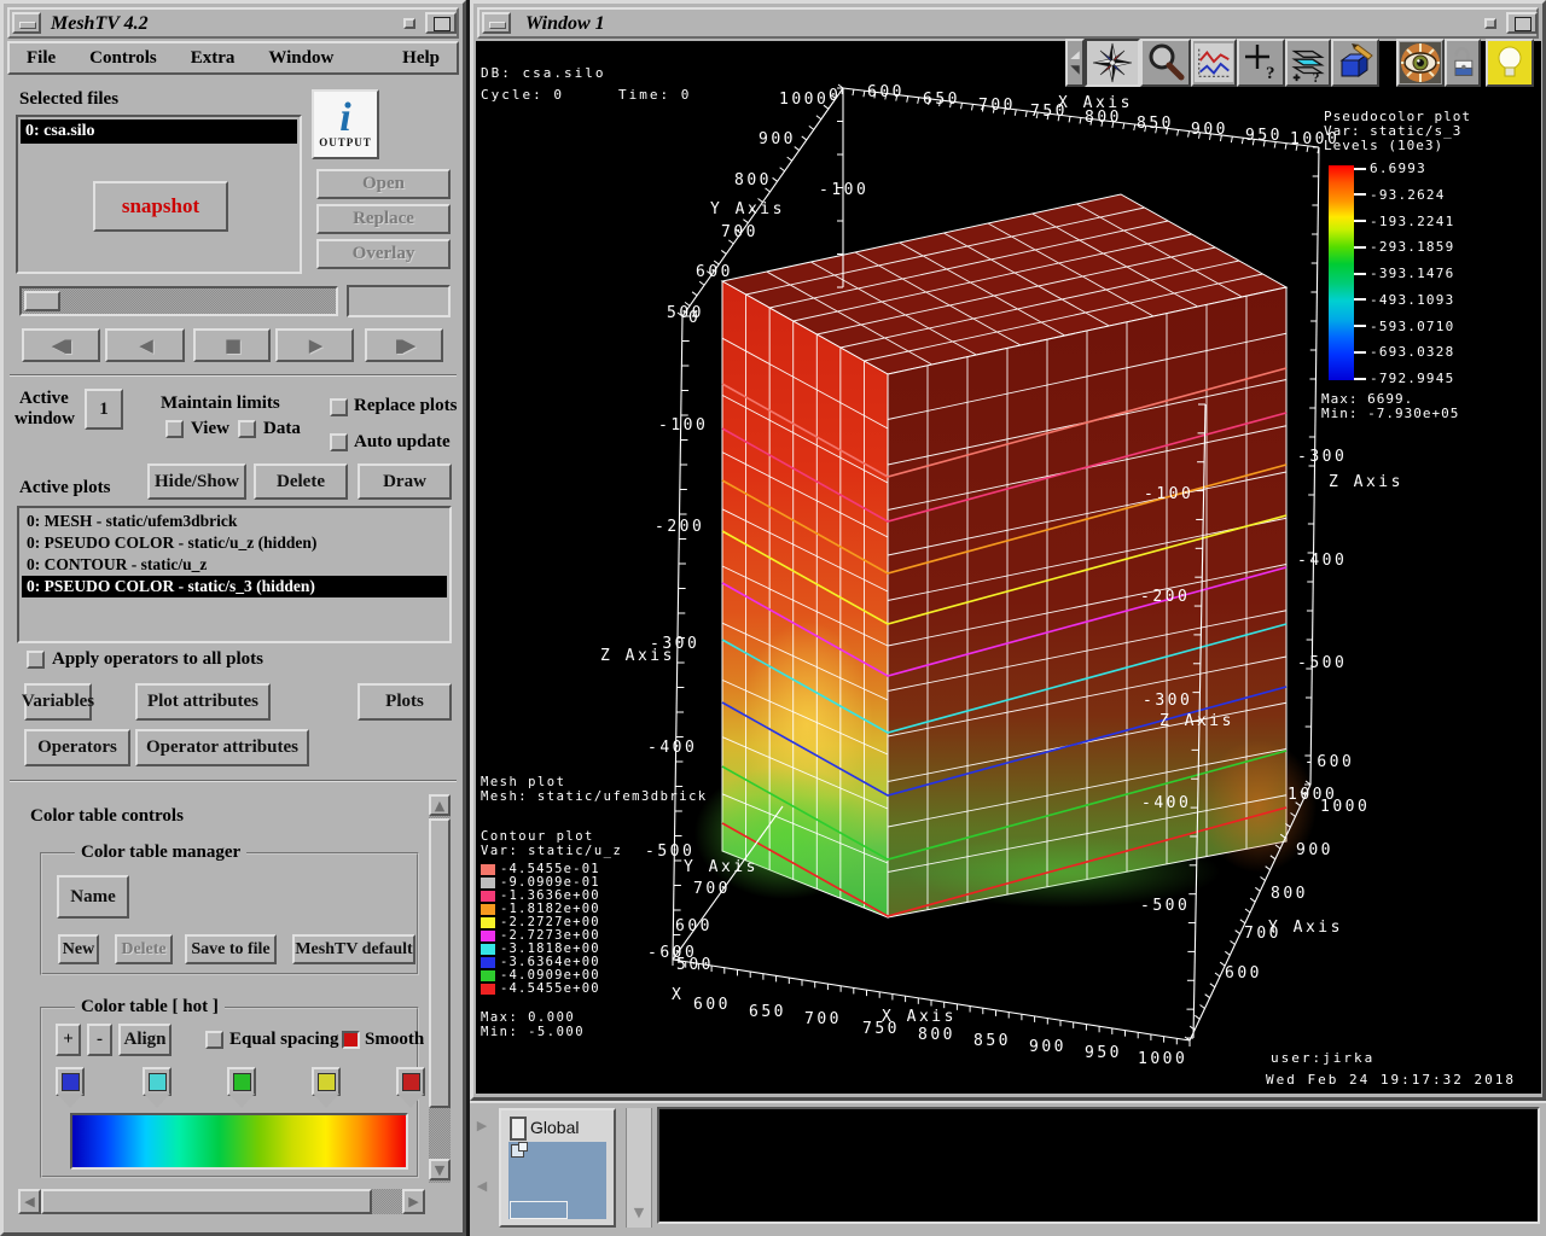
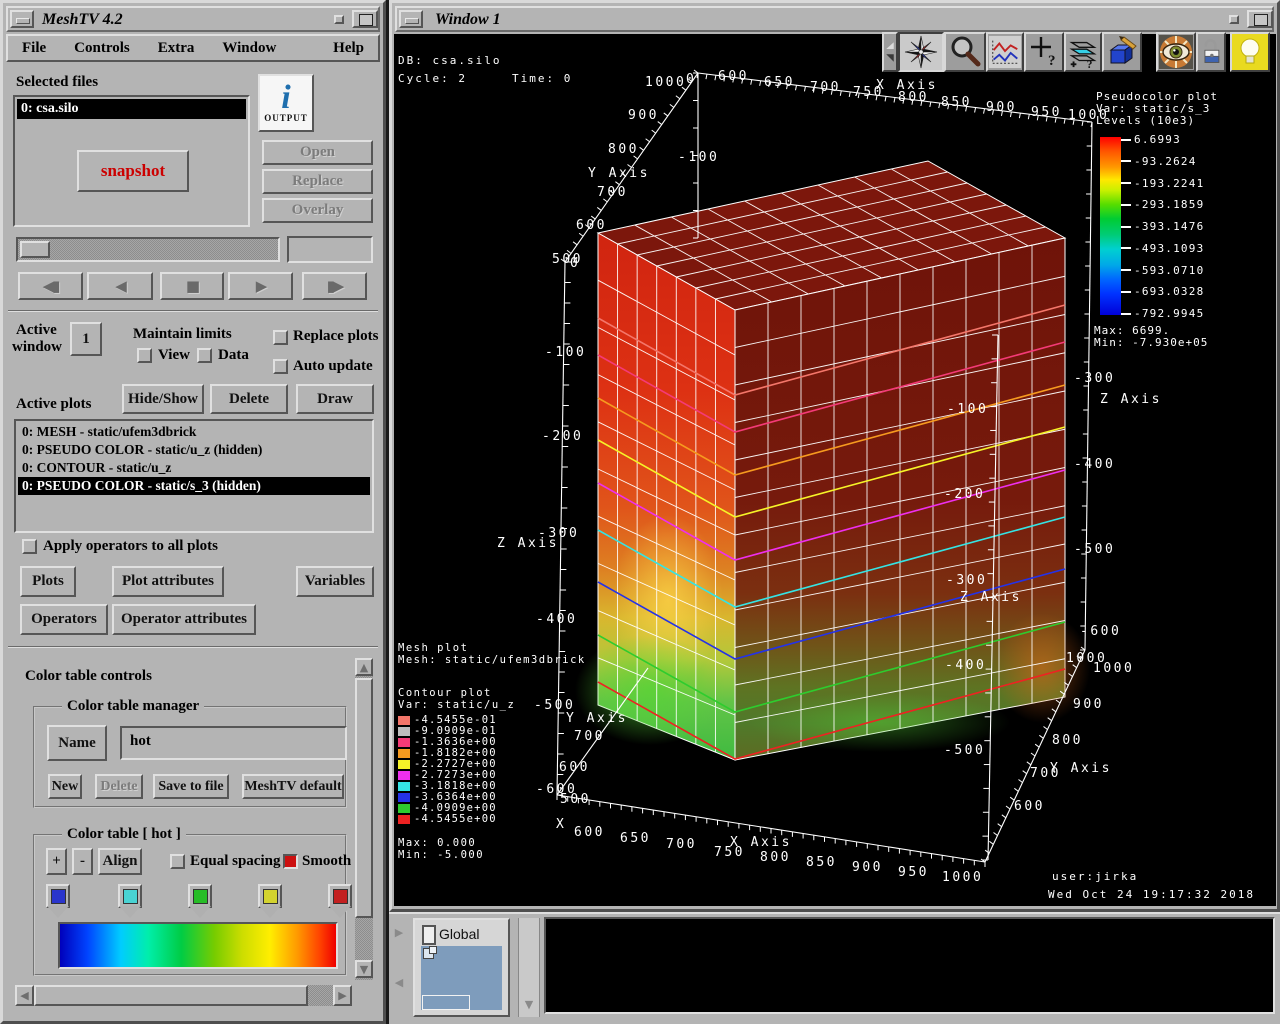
  MeshTV 4.2
  File
  Controls
  Extra
  Window
  Help
  Selected files
  0: csa.silo
  snapshot
  i
  OUTPUT
  Active
  window
  1
  Maintain limits
  View
  Data
  Replace plots
  Auto update
  Active plots
  Hide/Show
  Delete
  Draw
  0: MESH - static/ufem3dbrick
  0: PSEUDO COLOR - static/u_z (hidden)
  0: CONTOUR - static/u_z
  0: PSEUDO COLOR - static/s_3 (hidden)
  Apply operators to all plots
  Color table controls
  ▲
  ▼
  Color table manager
  Name
+ hot
  Color table [ hot ]
  +
  -
  Align
  Equal spacing
  Smooth
  ◀
  ▶
  Window 1
  600
  650
  700
  750
  X Axis
  800
  850
  900
  950
  1000
  1000
  900
  800
  Y Axis
  700
  600
  500
  0
  -100
  0
  -100
  -200
  -300
  Z Axis
  -400
  -500
  -600
  -100
  -200
  -300
  Z Axis
  -400
  -500
  -300
  Z Axis
  -400
  -500
  -600
  X
  600
  650
  700
  X Axis
  750
  800
  850
  900
  950
  1000
  Y Axis
  700
  600
  500
  600
  700
  Y Axis
  800
  900
  1000
  1000
  DB: csa.silo
- Cycle: 0
+ Cycle: 2
  Time: 0
  Pseudocolor plot
  Var: static/s_3
  Levels (10e3)
  Max: 6699.
  Min: -7.930e+05
  Mesh plot
  Mesh: static/ufem3dbrick
  Contour plot
  Var: static/u_z
  Max: 0.000
  Min: -5.000
  user:jirka
- Wed Feb 24 19:17:32 2018
+ Wed Oct 24 19:17:32 2018
  6.6993
  -93.2624
  -193.2241
  -293.1859
  -393.1476
  -493.1093
  -593.0710
  -693.0328
  -792.9945
  -4.5455e-01
  -9.0909e-01
  -1.3636e+00
  -1.8182e+00
  -2.2727e+00
  -2.7273e+00
  -3.1818e+00
  -3.6364e+00
  -4.0909e+00
  -4.5455e+00
  ▶
  ◀
  Global
  ▼
  Open
  Replace
  Overlay
  ◀▮
  ◀
  ■
  ▶
  ▮▶
- Variables
+ Plots
  Plot attributes
- Plots
+ Variables
  Operators
  Operator attributes
  New
  Delete
  Save to file
  MeshTV default
  ?
  ?
